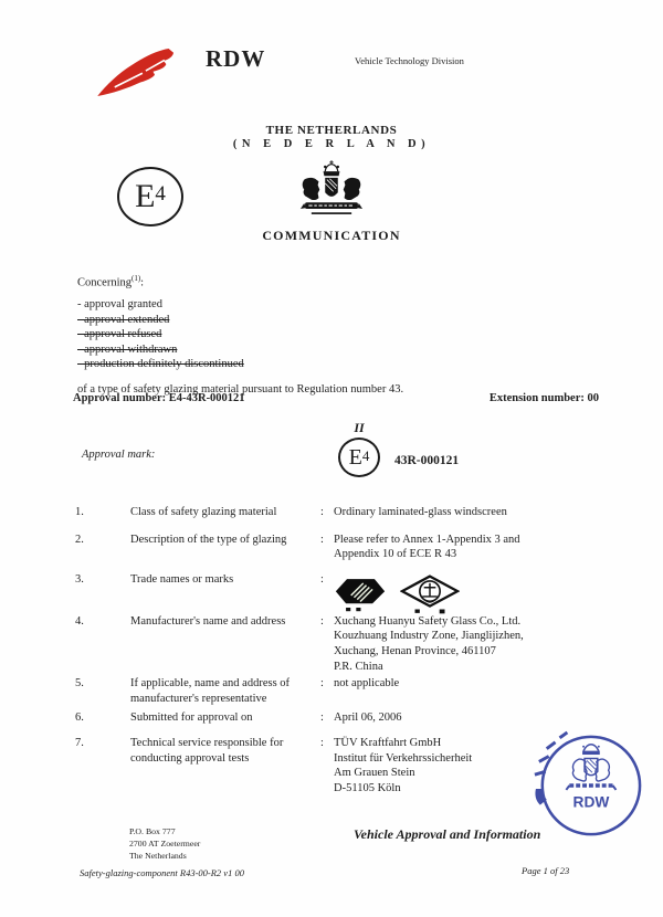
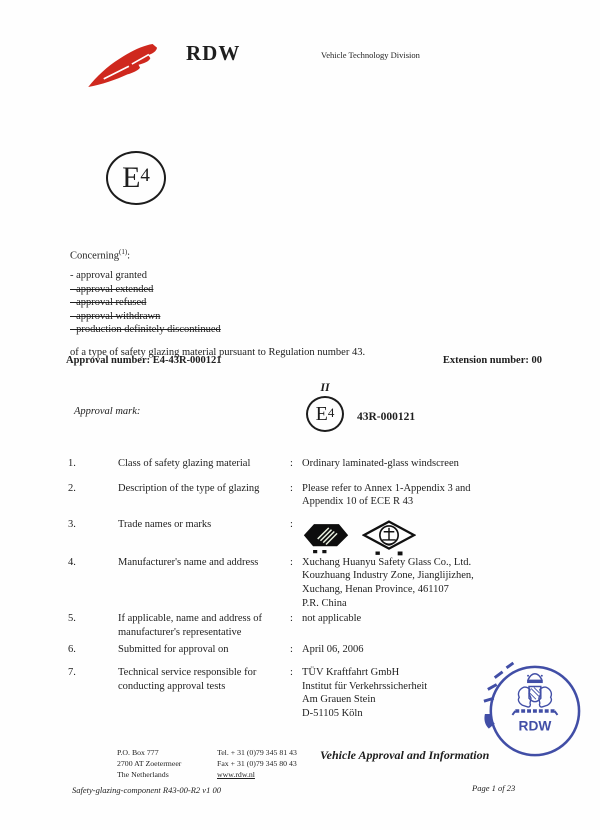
  RDW
  Vehicle Technology Division
- THE NETHERLANDS
- (N E D E R L A N D)
- COMMUNICATION
  E
  4
  Concerning(1):
  - approval granted
  - approval extended
  - approval refused
  - approval withdrawn
  - production definitely discontinued
  of a type of safety glazing material pursuant to Regulation number 43.
  Approval number: E4-43R-000121
  Extension number: 00
  Approval mark:
  II
  E
  4
  43R-000121
  1.
  Class of safety glazing material
  :
  Ordinary laminated-glass windscreen
  2.
  Description of the type of glazing
  :
  Please refer to Annex 1-Appendix 3 and
  Appendix 10 of ECE R 43
  3.
  Trade names or marks
  :
  4.
  Manufacturer's name and address
  :
  Xuchang Huanyu Safety Glass Co., Ltd.
  Kouzhuang Industry Zone, Jianglijizhen,
  Xuchang, Henan Province, 461107
  P.R. China
  5.
  If applicable, name and address of
  manufacturer's representative
  :
  not applicable
  6.
  Submitted for approval on
  :
  April 06, 2006
  7.
  Technical service responsible for
  conducting approval tests
  :
  TÜV Kraftfahrt GmbH
  Institut für Verkehrssicherheit
  Am Grauen Stein
  D-51105 Köln
  RDW
  P.O. Box 777
  2700 AT Zoetermeer
  The Netherlands
+ Tel. + 31 (0)79 345 81 43
+ Fax + 31 (0)79 345 80 43
+ www.rdw.nl
  Vehicle Approval and Information
  Safety-glazing-component R43-00-R2 v1 00
  Page 1 of 23
